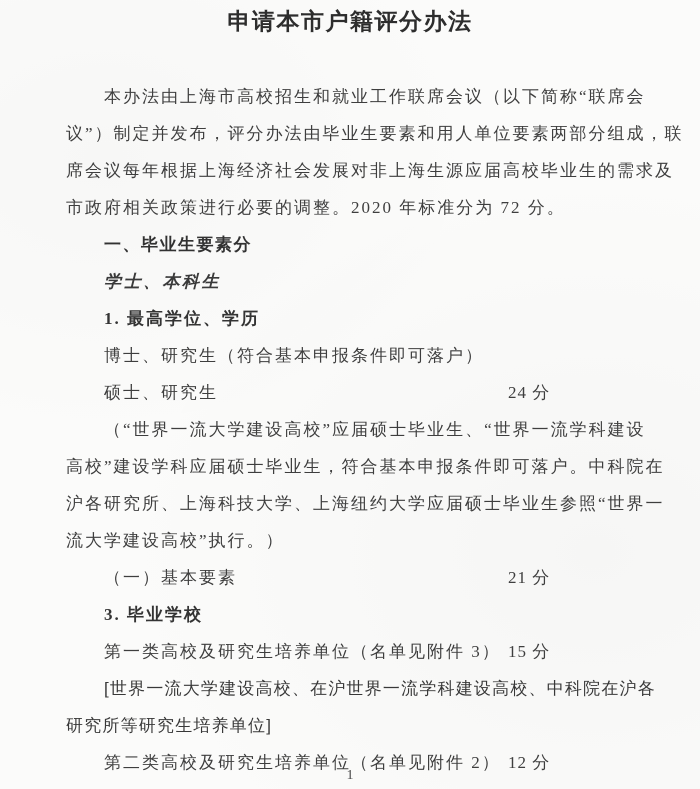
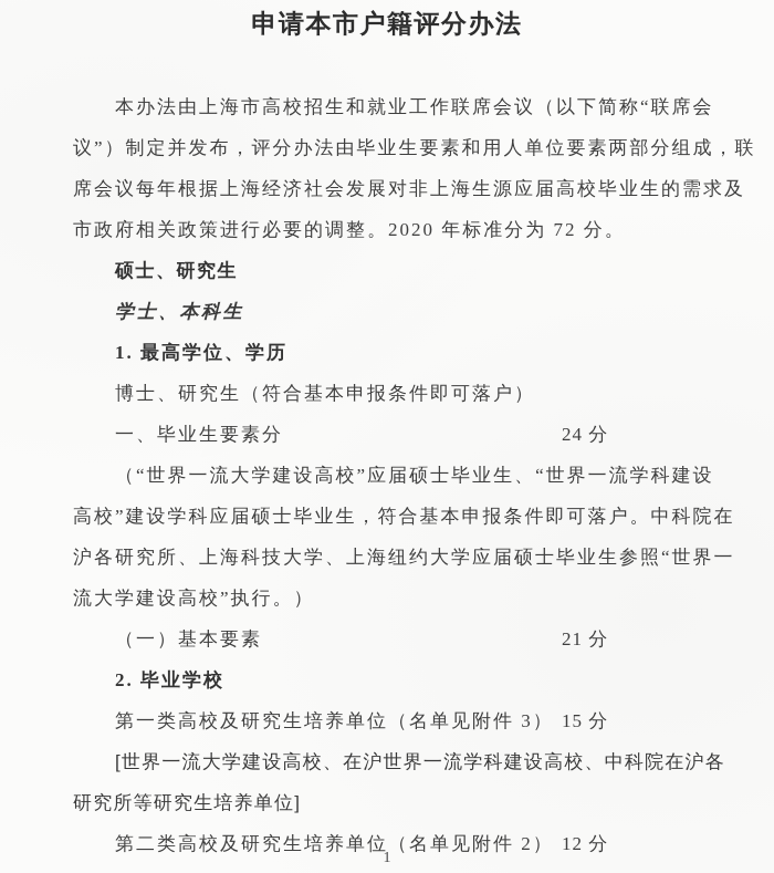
  申请本市户籍评分办法
  本办法由上海市高校招生和就业工作联席会议（以下简称“联席会
  议”）制定并发布，评分办法由毕业生要素和用人单位要素两部分组成，联
  席会议每年根据上海经济社会发展对非上海生源应届高校毕业生的需求及
  市政府相关政策进行必要的调整。2020 年标准分为 72 分。
- 一、毕业生要素分
+ 硕士、研究生
  学士、本科生
  1. 最高学位、学历
  博士、研究生（符合基本申报条件即可落户）
- 硕士、研究生
+ 一、毕业生要素分
  24 分
  （“世界一流大学建设高校”应届硕士毕业生、“世界一流学科建设
  高校”建设学科应届硕士毕业生，符合基本申报条件即可落户。中科院在
  沪各研究所、上海科技大学、上海纽约大学应届硕士毕业生参照“世界一
  流大学建设高校”执行。）
  （一）基本要素
  21 分
- 3. 毕业学校
+ 2. 毕业学校
  第一类高校及研究生培养单位（名单见附件 3）
  15 分
  [世界一流大学建设高校、在沪世界一流学科建设高校、中科院在沪各
  研究所等研究生培养单位]
  第二类高校及研究生培养单位（名单见附件 2）
  12 分
  1
